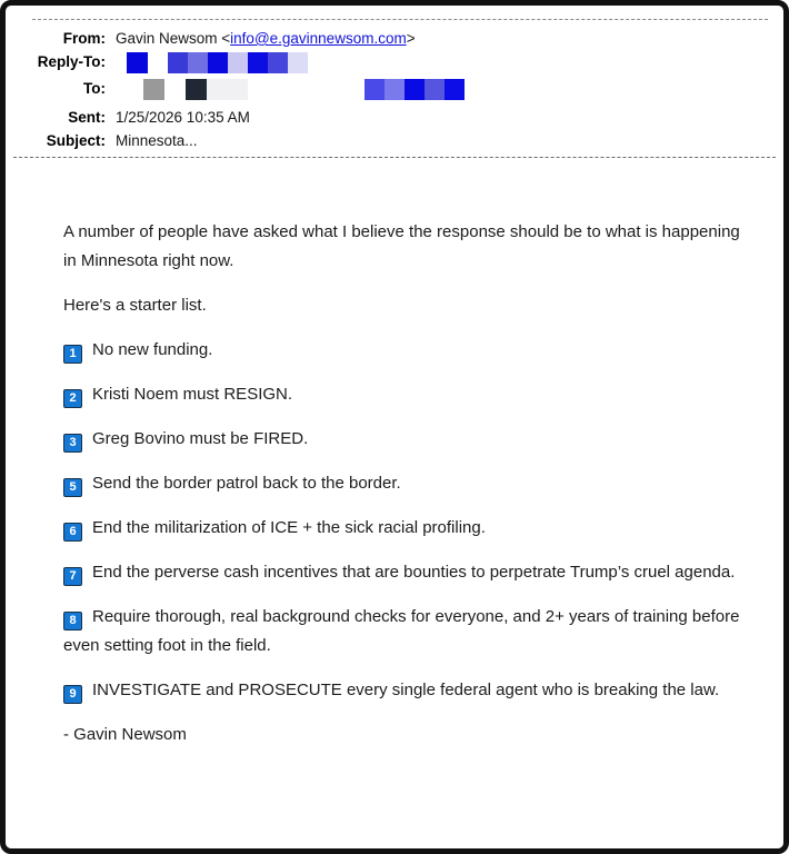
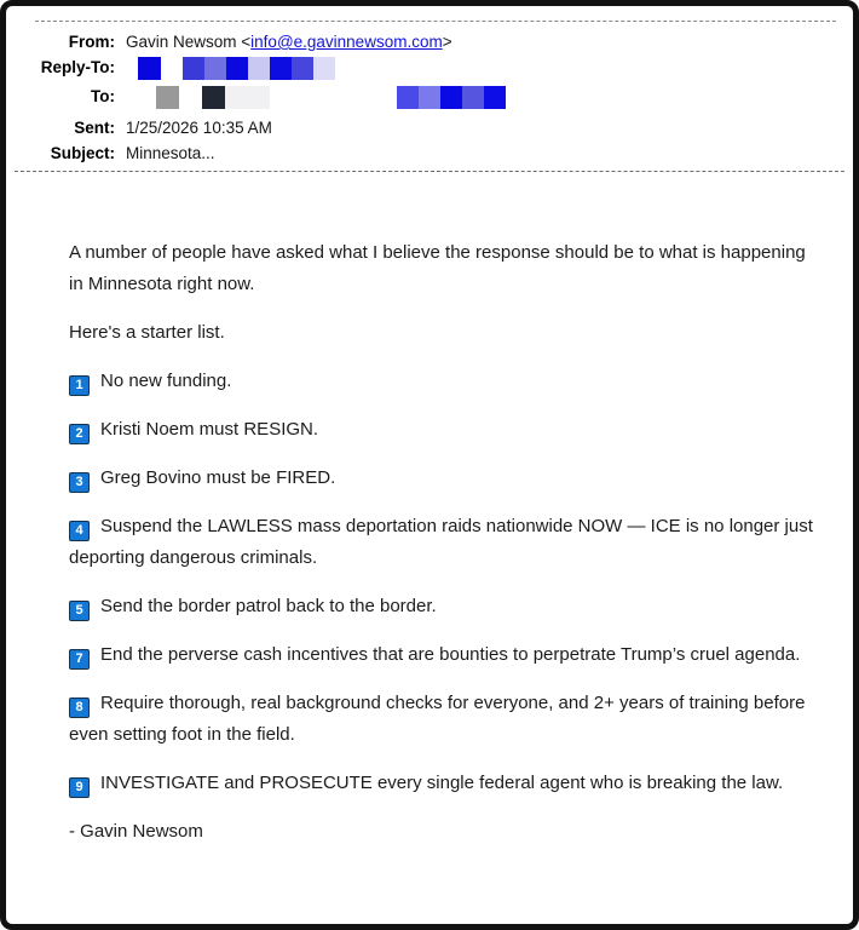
  From:
  Gavin Newsom <info@e.gavinnewsom.com>
  Reply-To:
  To:
  Sent:
  1/25/2026 10:35 AM
  Subject:
  Minnesota...
  A number of people have asked what I believe the response should be to what is happening in Minnesota right now.
  Here's a starter list.
  1 No new funding.
  2 Kristi Noem must RESIGN.
  3 Greg Bovino must be FIRED.
+ 4 Suspend the LAWLESS mass deportation raids nationwide NOW — ICE is no longer just deporting dangerous criminals.
  5 Send the border patrol back to the border.
- 6 End the militarization of ICE + the sick racial profiling.
  7 End the perverse cash incentives that are bounties to perpetrate Trump’s cruel agenda.
  8 Require thorough, real background checks for everyone, and 2+ years of training before even setting foot in the field.
  9 INVESTIGATE and PROSECUTE every single federal agent who is breaking the law.
  - Gavin Newsom
